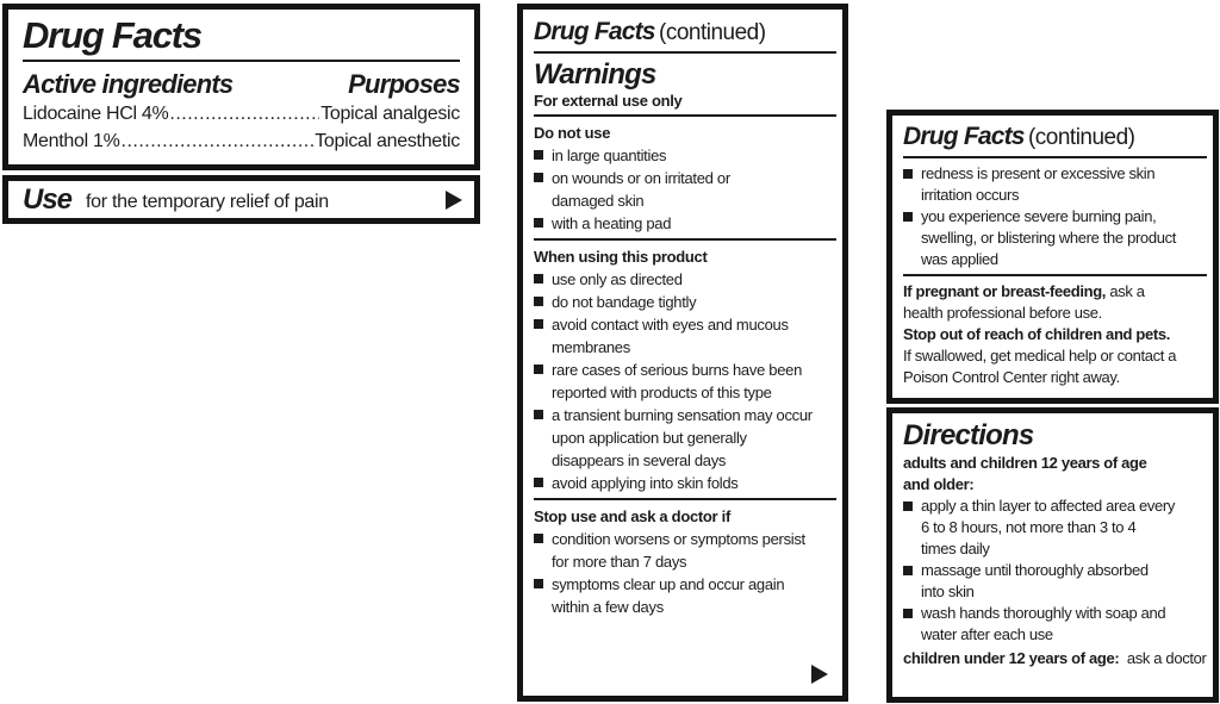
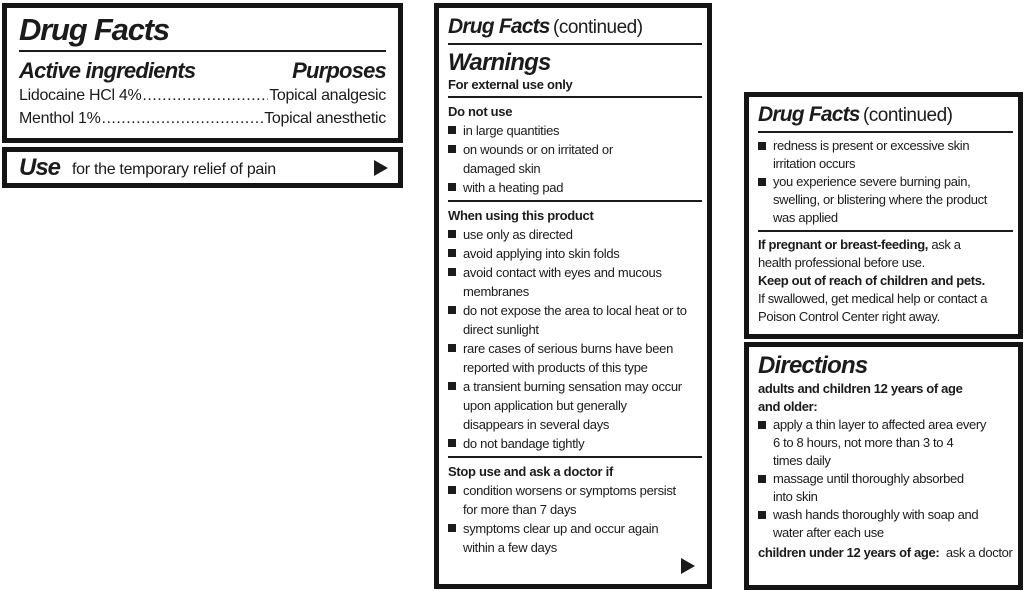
  Drug Facts
  Active ingredients
  Purposes
  Lidocaine HCl 4%
  Topical analgesic
  Menthol 1%
  Topical anesthetic
  Use
  for the temporary relief of pain
  Drug Facts (continued)
  Warnings
  For external use only
  Do not use
  in large quantities
  on wounds or on irritated or
  damaged skin
  with a heating pad
  When using this product
  use only as directed
- do not bandage tightly
+ avoid applying into skin folds
  avoid contact with eyes and mucous
  membranes
+ do not expose the area to local heat or to
+ direct sunlight
  rare cases of serious burns have been
  reported with products of this type
  a transient burning sensation may occur
  upon application but generally
  disappears in several days
- avoid applying into skin folds
+ do not bandage tightly
  Stop use and ask a doctor if
  condition worsens or symptoms persist
  for more than 7 days
  symptoms clear up and occur again
  within a few days
  Drug Facts (continued)
  redness is present or excessive skin
  irritation occurs
  you experience severe burning pain,
  swelling, or blistering where the product
  was applied
  If pregnant or breast-feeding, ask a
  health professional before use.
- Stop out of reach of children and pets.
+ Keep out of reach of children and pets.
  If swallowed, get medical help or contact a
  Poison Control Center right away.
  Directions
  adults and children 12 years of age
  and older:
  apply a thin layer to affected area every
  6 to 8 hours, not more than 3 to 4
  times daily
  massage until thoroughly absorbed
  into skin
  wash hands thoroughly with soap and
  water after each use
  children under 12 years of age: ask a doctor
